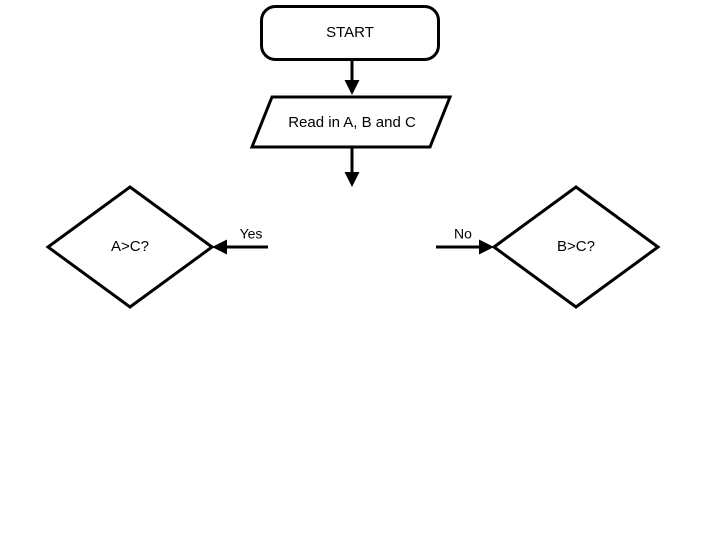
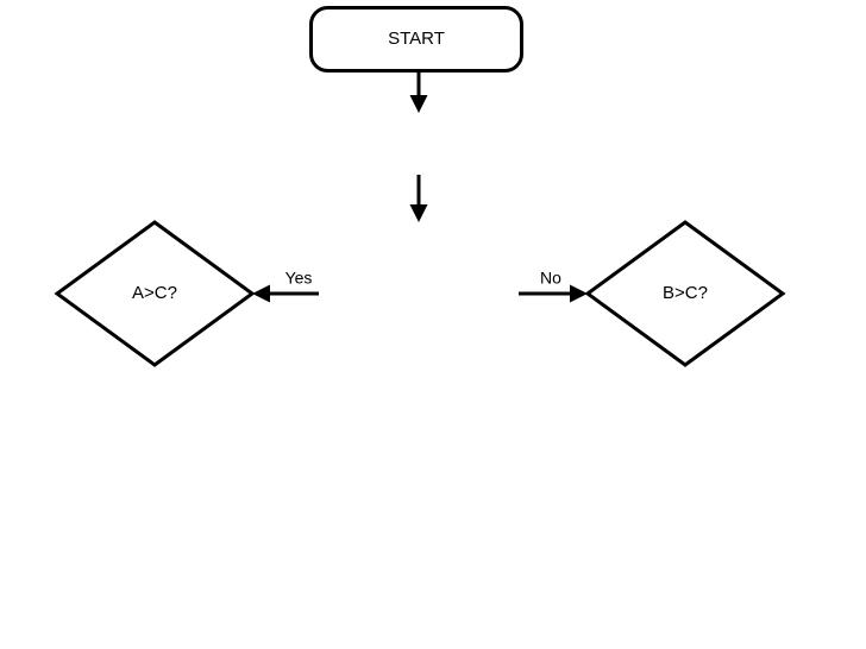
  START
- Read in A, B and C
  A>C?
  B>C?
  Yes
  No
